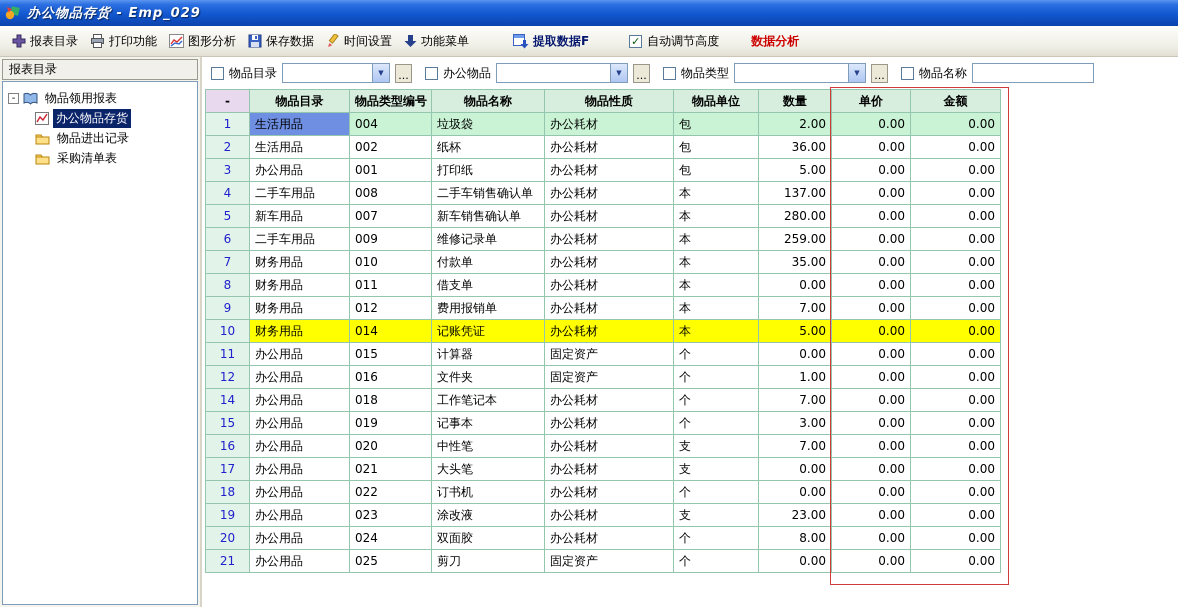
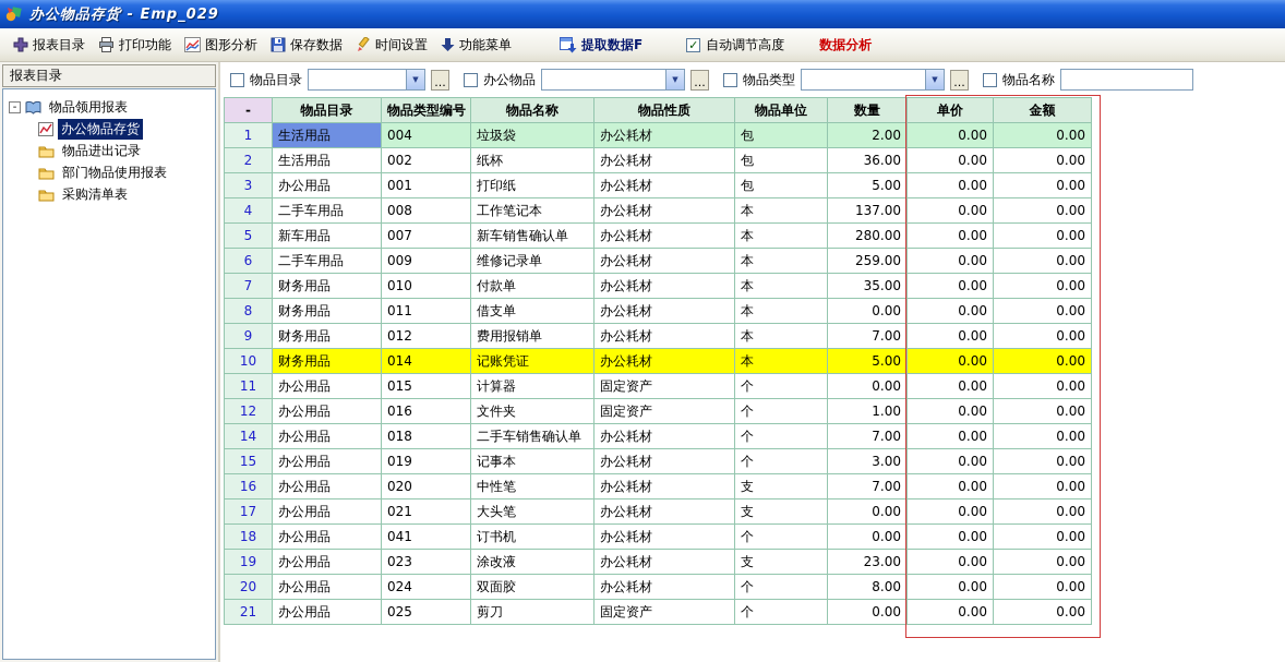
  办公物品存货 - Emp_029
  报表目录
  打印功能
  图形分析
  保存数据
  时间设置
  功能菜单
  提取数据F
  ✓
  自动调节高度
  数据分析
  报表目录
  -
  物品领用报表
  办公物品存货
  物品进出记录
+ 部门物品使用报表
  采购清单表
  物品目录
  ▼
  ...
  办公物品
  ▼
  ...
  物品类型
  ▼
  ...
  物品名称
  -	物品目录	物品类型编号	物品名称	物品性质	物品单位	数量	单价	金额
  1	生活用品	004	垃圾袋	办公耗材	包	2.00	0.00	0.00
  2	生活用品	002	纸杯	办公耗材	包	36.00	0.00	0.00
  3	办公用品	001	打印纸	办公耗材	包	5.00	0.00	0.00
- 4	二手车用品	008	二手车销售确认单	办公耗材	本	137.00	0.00	0.00
+ 4	二手车用品	008	工作笔记本	办公耗材	本	137.00	0.00	0.00
  5	新车用品	007	新车销售确认单	办公耗材	本	280.00	0.00	0.00
  6	二手车用品	009	维修记录单	办公耗材	本	259.00	0.00	0.00
  7	财务用品	010	付款单	办公耗材	本	35.00	0.00	0.00
  8	财务用品	011	借支单	办公耗材	本	0.00	0.00	0.00
  9	财务用品	012	费用报销单	办公耗材	本	7.00	0.00	0.00
  10	财务用品	014	记账凭证	办公耗材	本	5.00	0.00	0.00
  11	办公用品	015	计算器	固定资产	个	0.00	0.00	0.00
  12	办公用品	016	文件夹	固定资产	个	1.00	0.00	0.00
- 14	办公用品	018	工作笔记本	办公耗材	个	7.00	0.00	0.00
+ 14	办公用品	018	二手车销售确认单	办公耗材	个	7.00	0.00	0.00
  15	办公用品	019	记事本	办公耗材	个	3.00	0.00	0.00
  16	办公用品	020	中性笔	办公耗材	支	7.00	0.00	0.00
  17	办公用品	021	大头笔	办公耗材	支	0.00	0.00	0.00
- 18	办公用品	022	订书机	办公耗材	个	0.00	0.00	0.00
+ 18	办公用品	041	订书机	办公耗材	个	0.00	0.00	0.00
  19	办公用品	023	涂改液	办公耗材	支	23.00	0.00	0.00
  20	办公用品	024	双面胶	办公耗材	个	8.00	0.00	0.00
  21	办公用品	025	剪刀	固定资产	个	0.00	0.00	0.00
